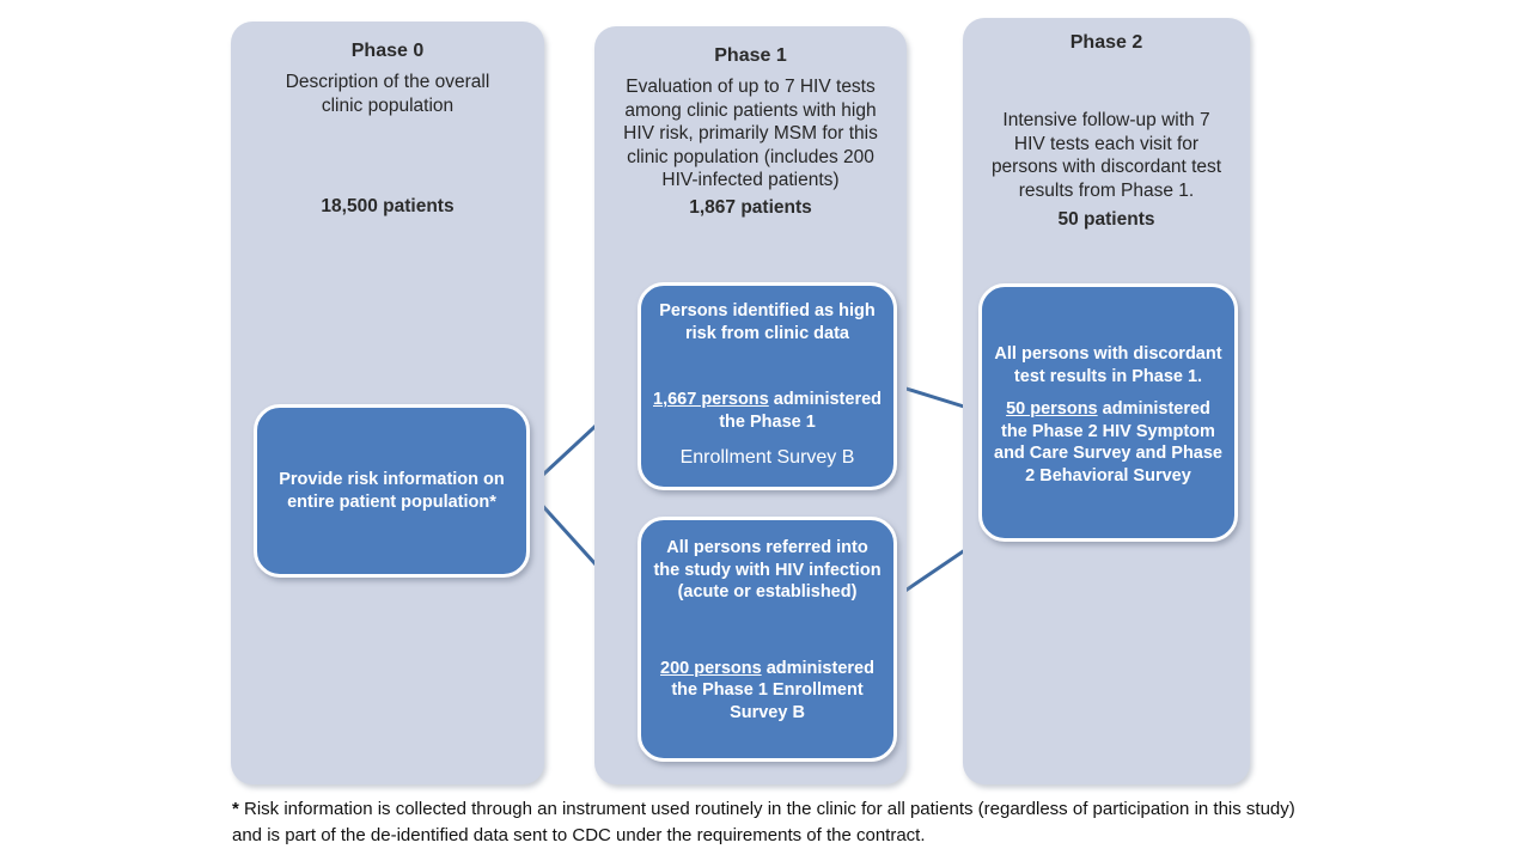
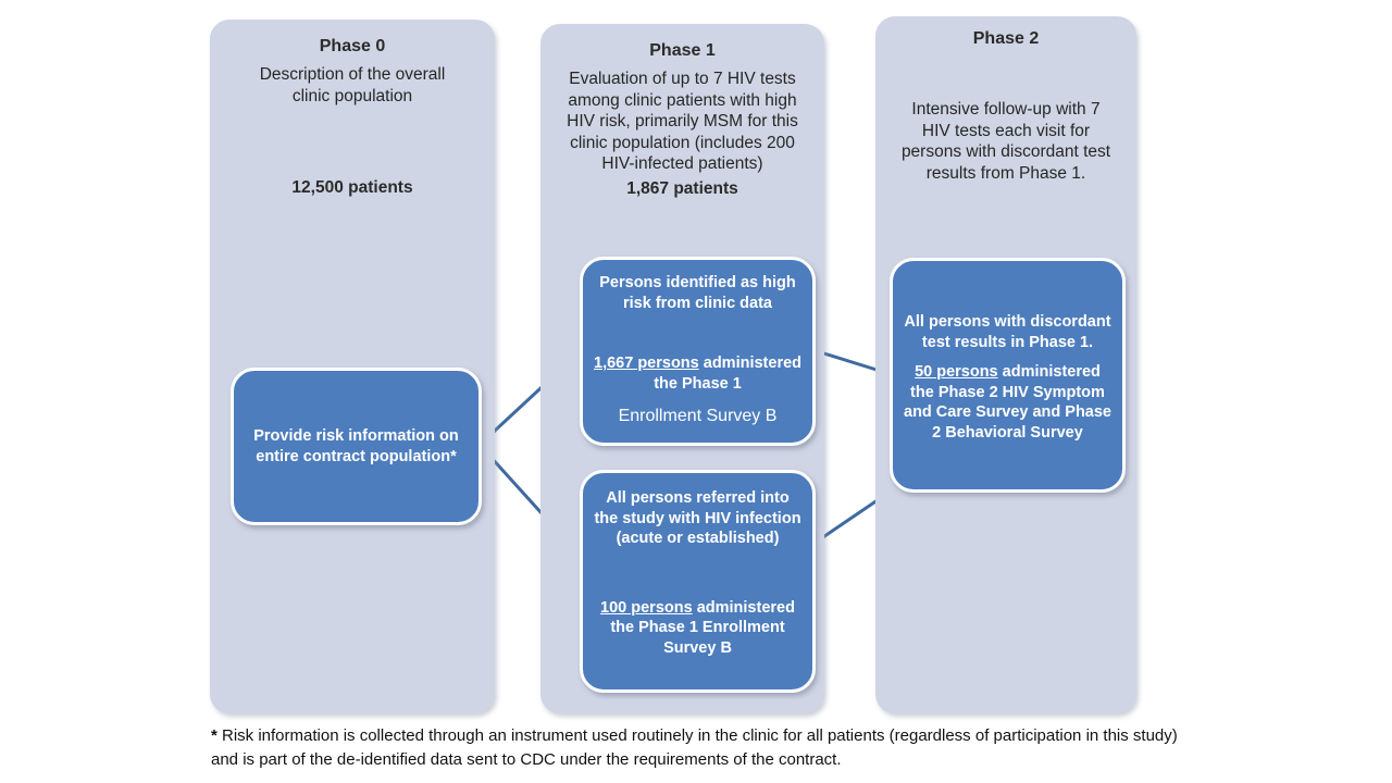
  Phase 0
  Description of the overall clinic population
- 18,500 patients
+ 12,500 patients
  Phase 1
  Evaluation of up to 7 HIV tests among clinic patients with high HIV risk, primarily MSM for this clinic population (includes 200 HIV-infected patients)
  1,867 patients
  Phase 2
  Intensive follow-up with 7 HIV tests each visit for persons with discordant test results from Phase 1.
- 50 patients
- Provide risk information on entire patient population*
+ Provide risk information on entire contract population*
  Persons identified as high risk from clinic data
  1,667 persons administered the Phase 1
  Enrollment Survey B
  All persons referred into the study with HIV infection (acute or established)
- 200 persons administered the Phase 1 Enrollment Survey B
+ 100 persons administered the Phase 1 Enrollment Survey B
  All persons with discordant test results in Phase 1.
  50 persons administered the Phase 2 HIV Symptom and Care Survey and Phase 2 Behavioral Survey
  * Risk information is collected through an instrument used routinely in the clinic for all patients (regardless of participation in this study) and is part of the de-identified data sent to CDC under the requirements of the contract.
